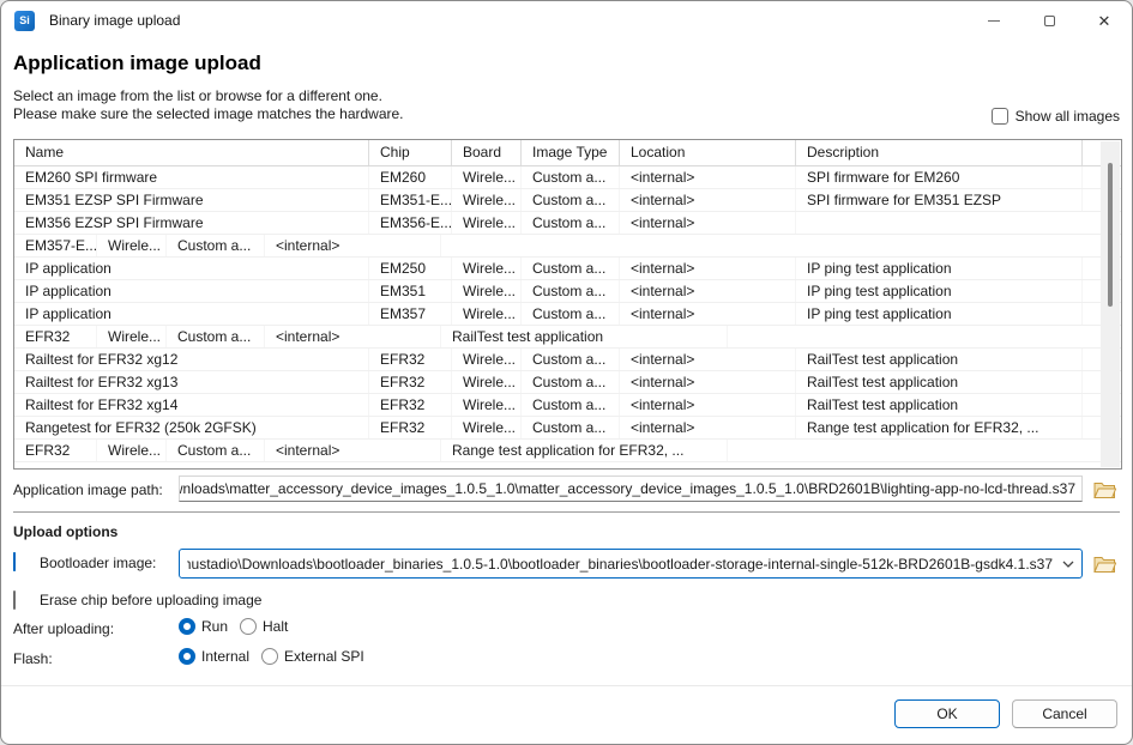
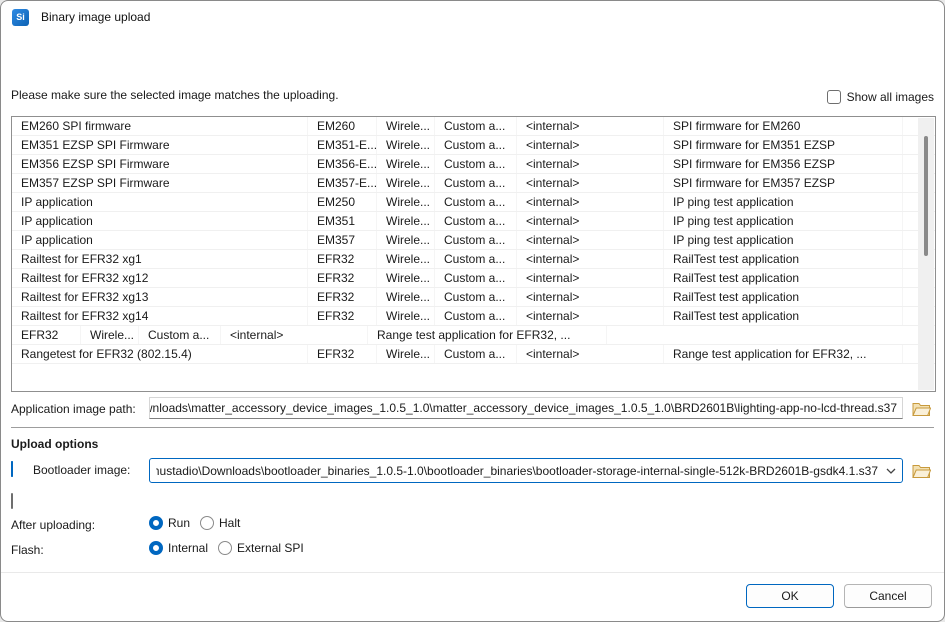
  Si
  Binary image upload
- ✕
- Application image upload
- Select an image from the list or browse for a different one.
- Please make sure the selected image matches the hardware.
+ Please make sure the selected image matches the uploading.
  Show all images
- Name
- Chip
- Board
- Image Type
- Location
- Description
  EM260 SPI firmware
  EM260
  Wirele...
  Custom a...
  <internal>
  SPI firmware for EM260
  EM351 EZSP SPI Firmware
  EM351-E...
  Wirele...
  Custom a...
  <internal>
  SPI firmware for EM351 EZSP
  EM356 EZSP SPI Firmware
  EM356-E...
  Wirele...
  Custom a...
  <internal>
+ SPI firmware for EM356 EZSP
+ EM357 EZSP SPI Firmware
  EM357-E...
  Wirele...
  Custom a...
  <internal>
+ SPI firmware for EM357 EZSP
  IP application
  EM250
  Wirele...
  Custom a...
  <internal>
  IP ping test application
  IP application
  EM351
  Wirele...
  Custom a...
  <internal>
  IP ping test application
  IP application
  EM357
  Wirele...
  Custom a...
  <internal>
  IP ping test application
+ Railtest for EFR32 xg1
  EFR32
  Wirele...
  Custom a...
  <internal>
  RailTest test application
  Railtest for EFR32 xg12
  EFR32
  Wirele...
  Custom a...
  <internal>
  RailTest test application
  Railtest for EFR32 xg13
  EFR32
  Wirele...
  Custom a...
  <internal>
  RailTest test application
  Railtest for EFR32 xg14
  EFR32
  Wirele...
  Custom a...
  <internal>
  RailTest test application
- Rangetest for EFR32 (250k 2GFSK)
  EFR32
  Wirele...
  Custom a...
  <internal>
  Range test application for EFR32, ...
+ Rangetest for EFR32 (802.15.4)
  EFR32
  Wirele...
  Custom a...
  <internal>
  Range test application for EFR32, ...
  Application image path:
  nloads\matter_accessory_device_images_1.0.5_1.0\matter_accessory_device_images_1.0.5_1.0\BRD2601B\lighting-app-no-lcd-thread.s37
  Upload options
  Bootloader image:
  ustadio\Downloads\bootloader_binaries_1.0.5-1.0\bootloader_binaries\bootloader-storage-internal-single-512k-BRD2601B-gsdk4.1.s37
- Erase chip before uploading image
  After uploading:
  Run
  Halt
  Flash:
  Internal
  External SPI
  OK
  Cancel
